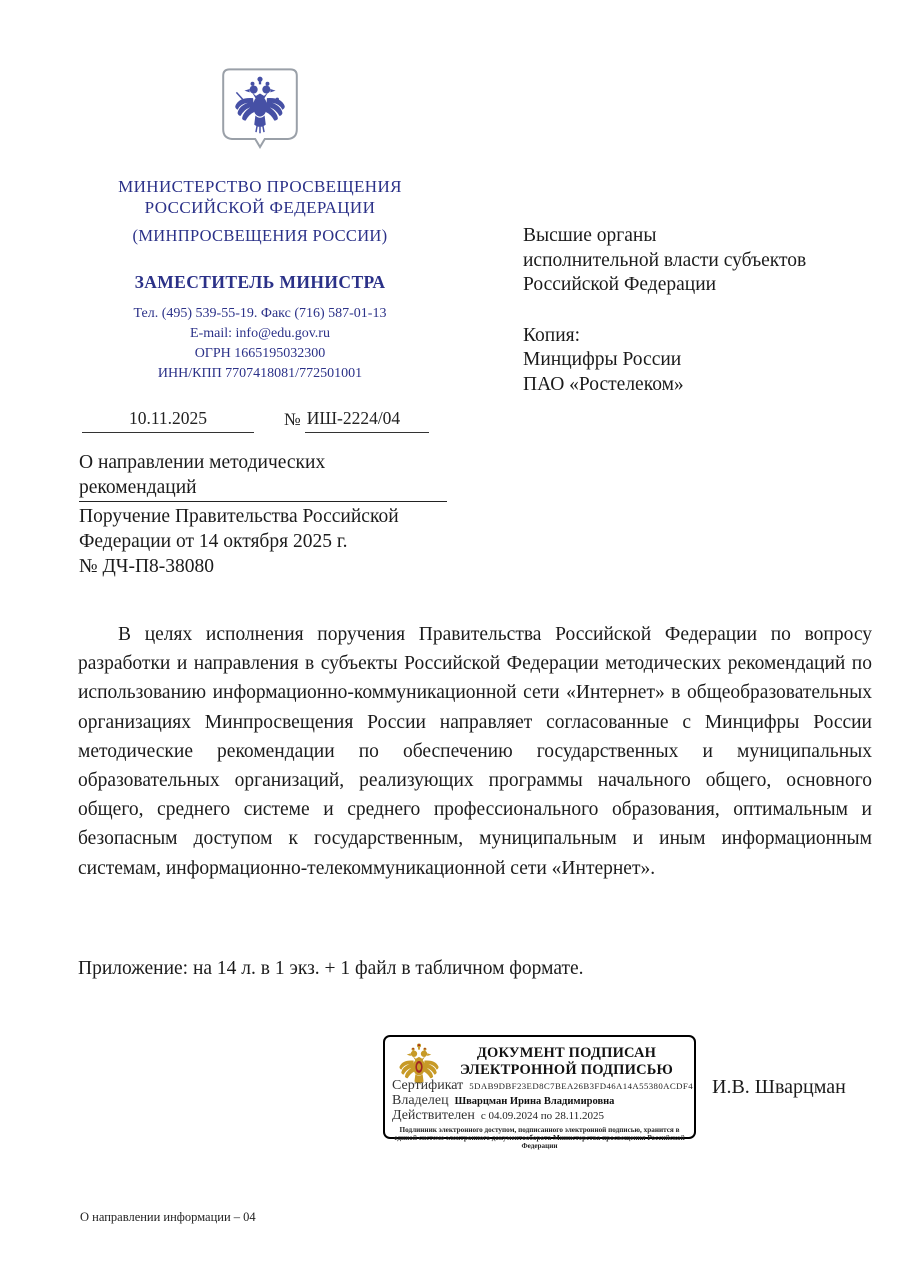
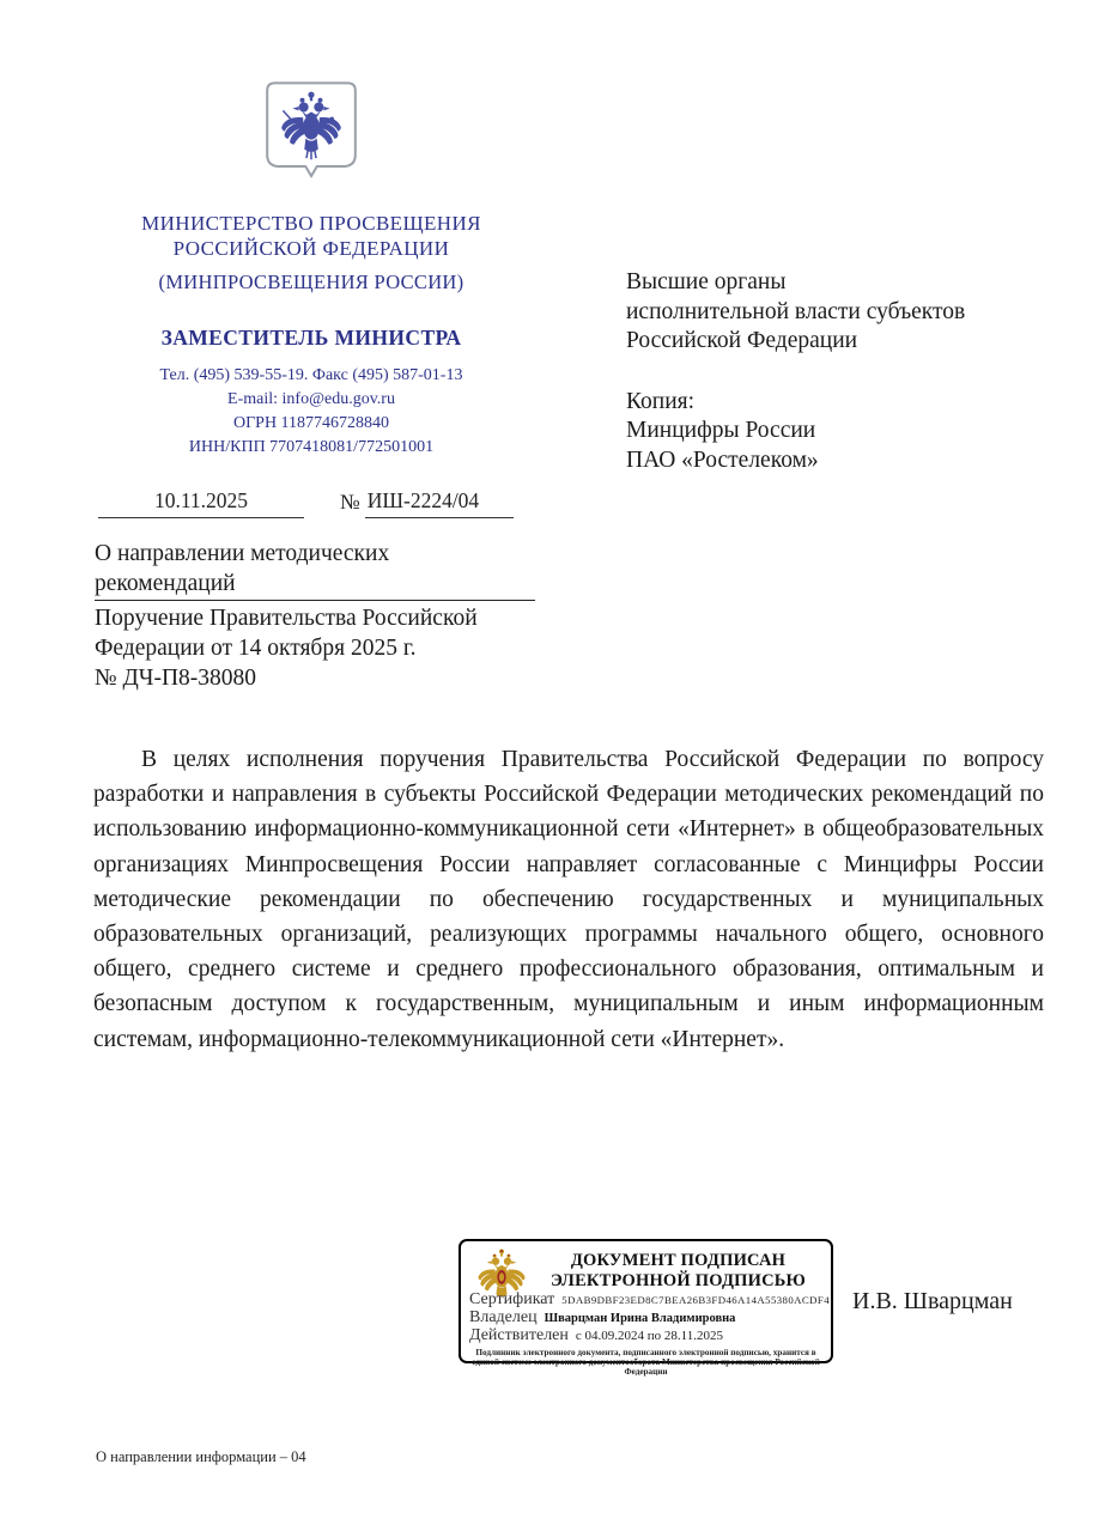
  МИНИСТЕРСТВО ПРОСВЕЩЕНИЯ
  РОССИЙСКОЙ ФЕДЕРАЦИИ
  (МИНПРОСВЕЩЕНИЯ РОССИИ)
  ЗАМЕСТИТЕЛЬ МИНИСТРА
- Тел. (495) 539-55-19. Факс (716) 587-01-13
+ Тел. (495) 539-55-19. Факс (495) 587-01-13
  E-mail: info@edu.gov.ru
- ОГРН 1665195032300
+ ОГРН 1187746728840
  ИНН/КПП 7707418081/772501001
  10.11.2025
  №
  ИШ-2224/04
  Высшие органы
  исполнительной власти субъектов
  Российской Федерации
  Копия:
  Минцифры России
  ПАО «Ростелеком»
  О направлении методических
  рекомендаций
  Поручение Правительства Российской
  Федерации от 14 октября 2025 г.
  № ДЧ-П8-38080
  В целях исполнения поручения Правительства Российской Федерации по вопросу разработки и направления в субъекты Российской Федерации методических рекомендаций по использованию информационно-коммуникационной сети «Интернет» в общеобразовательных организациях Минпросвещения России направляет согласованные с Минцифры России методические рекомендации по обеспечению государственных и муниципальных образовательных организаций, реализующих программы начального общего, основного общего, среднего системе и среднего профессионального образования, оптимальным и безопасным доступом к государственным, муниципальным и иным информационным системам, информационно-телекоммуникационной сети «Интернет».
- Приложение: на 14 л. в 1 экз. + 1 файл в табличном формате.
  ДОКУМЕНТ ПОДПИСАН
  ЭЛЕКТРОННОЙ ПОДПИСЬЮ
  Сертификат
  5DAB9DBF23ED8C7BEA26B3FD46A14A55380ACDF4
  Владелец
  Шварцман Ирина Владимировна
  Действителен
  с 04.09.2024 по 28.11.2025
- Подлинник электронного доступом, подписанного электронной подписью, хранится в единой системе электронного документооборота Министерства просвещения Российской Федерации
+ Подлинник электронного документа, подписанного электронной подписью, хранится в единой системе электронного документооборота Министерства просвещения Российской Федерации
  И.В. Шварцман
  О направлении информации – 04
